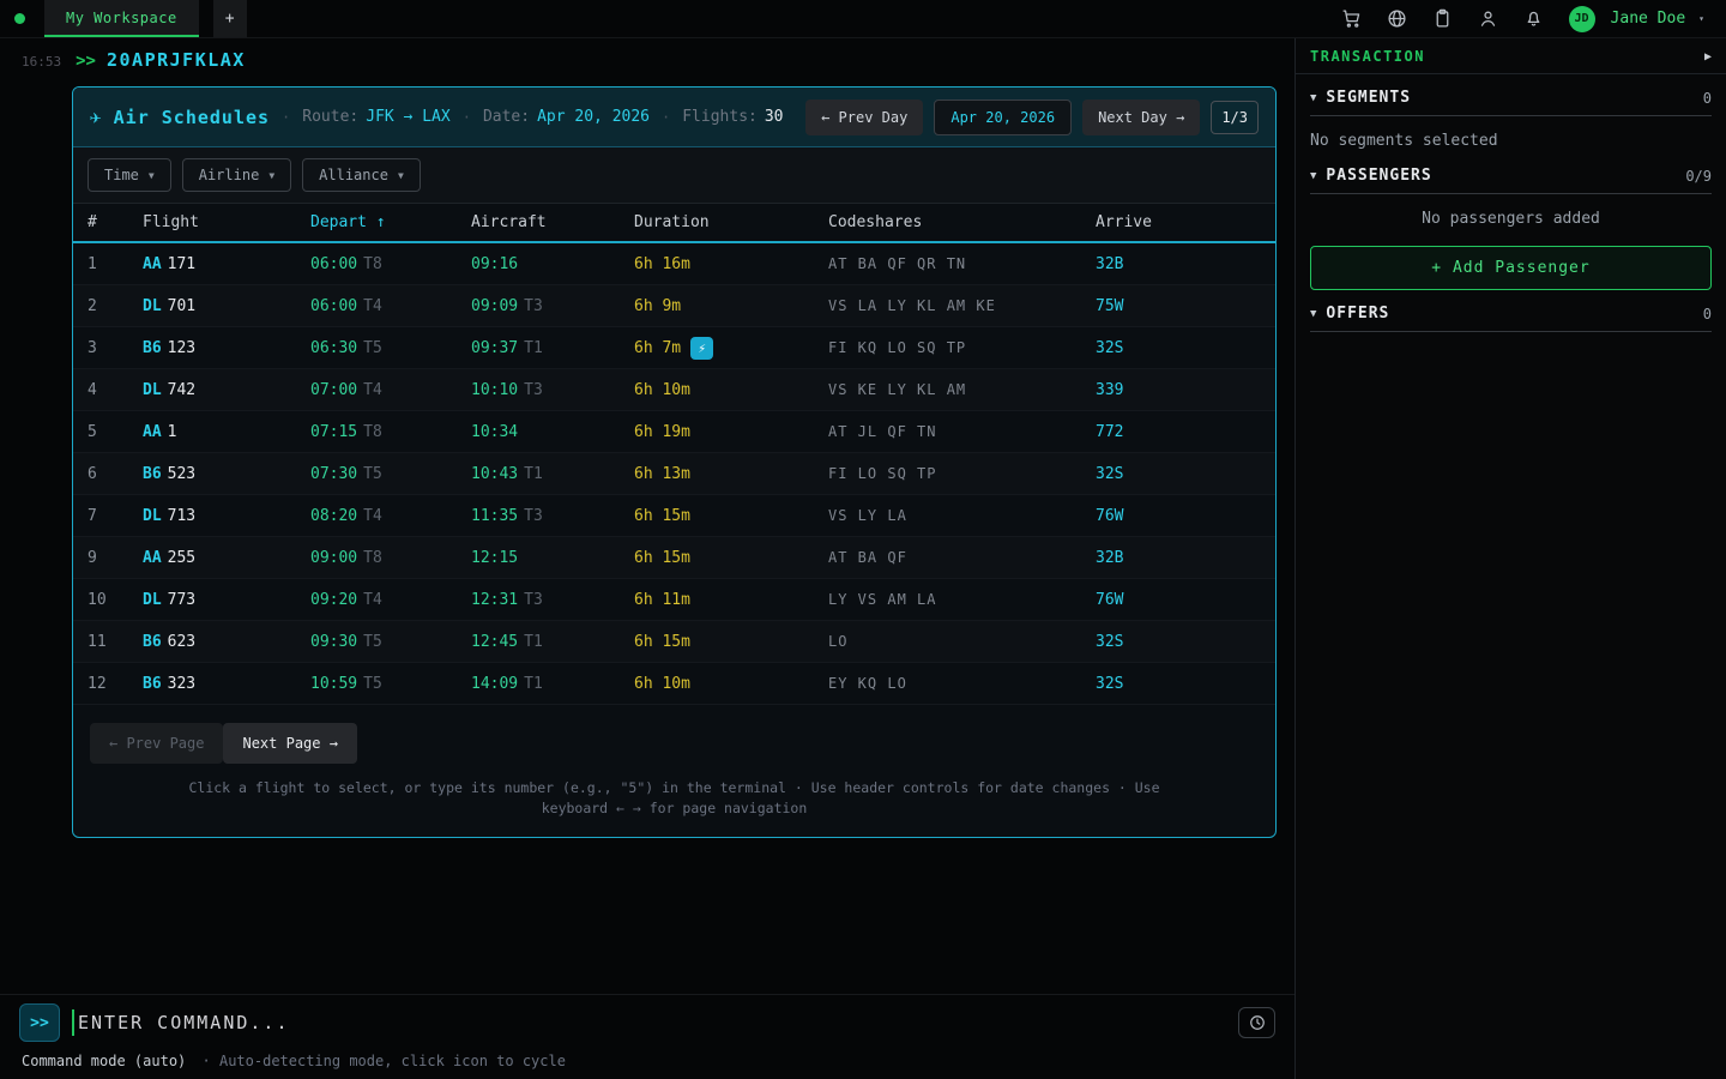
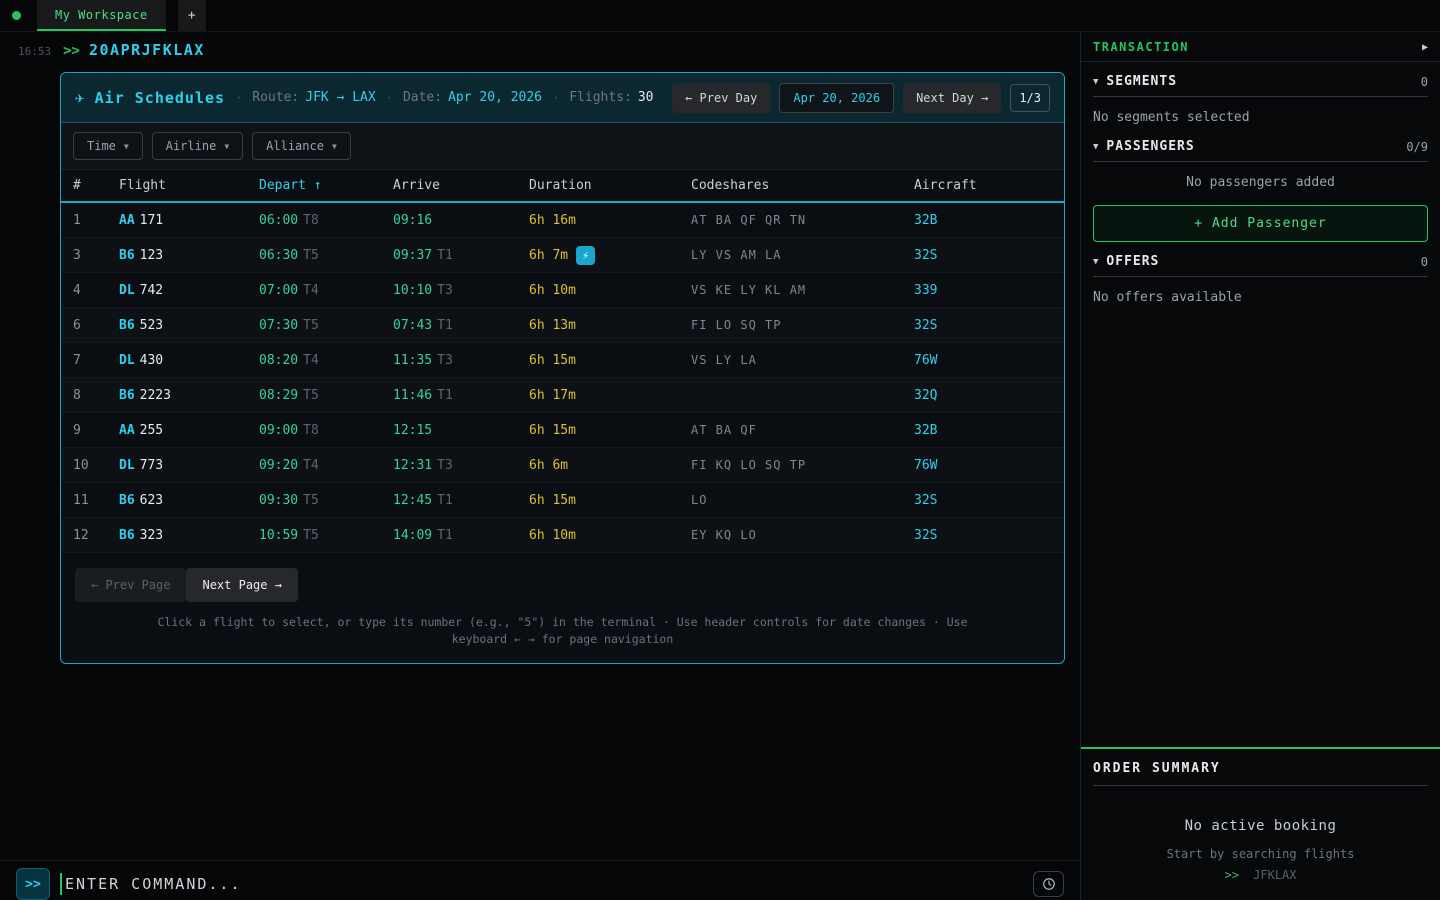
  My Workspace
  +
- JD
- Jane Doe
- ▾
  16:53
  >>
  20APRJFKLAX
  ✈
  Air Schedules
  ·
  Route:
  JFK → LAX
  ·
  Date:
  Apr 20, 2026
  ·
  Flights:
  30
  ← Prev Day
  Apr 20, 2026
  Next Day →
  1/3
  Time
  ▼
  Airline
  ▼
  Alliance
  ▼
  #
  Flight
  Depart ↑
- Aircraft
+ Arrive
  Duration
  Codeshares
- Arrive
+ Aircraft
  1
  AA 171
  06:00 T8
  09:16
  6h 16m
  AT BA QF QR TN
  32B
- 2
- DL 701
- 06:00 T4
- 09:09 T3
- 6h 9m
- VS LA LY KL AM KE
- 75W
  3
  B6 123
  06:30 T5
  09:37 T1
  6h 7m
  ⚡
- FI KQ LO SQ TP
+ LY VS AM LA
  32S
  4
  DL 742
  07:00 T4
  10:10 T3
  6h 10m
  VS KE LY KL AM
  339
- 5
- AA 1
- 07:15 T8
- 10:34
- 6h 19m
- AT JL QF TN
- 772
  6
  B6 523
  07:30 T5
- 10:43 T1
+ 07:43 T1
  6h 13m
  FI LO SQ TP
  32S
  7
- DL 713
+ DL 430
  08:20 T4
  11:35 T3
  6h 15m
  VS LY LA
  76W
+ 8
+ B6 2223
+ 08:29 T5
+ 11:46 T1
+ 6h 17m
+ 32Q
  9
  AA 255
  09:00 T8
  12:15
  6h 15m
  AT BA QF
  32B
  10
  DL 773
  09:20 T4
  12:31 T3
- 6h 11m
+ 6h 6m
- LY VS AM LA
+ FI KQ LO SQ TP
  76W
  11
  B6 623
  09:30 T5
  12:45 T1
  6h 15m
  LO
  32S
  12
  B6 323
  10:59 T5
  14:09 T1
  6h 10m
  EY KQ LO
  32S
  ← Prev Page
  Next Page →
  Click a flight to select, or type its number (e.g., "5") in the terminal · Use header controls for date changes · Use keyboard ← → for page navigation
  >>
  ENTER COMMAND...
- Command mode (auto) · Auto-detecting mode, click icon to cycle
  TRANSACTION
  ▶
  ▼
  SEGMENTS
  0
  No segments selected
  ▼
  PASSENGERS
  0/9
  No passengers added
  + Add Passenger
  ▼
  OFFERS
  0
+ No offers available
+ ORDER SUMMARY
+ No active booking
+ Start by searching flights
+ >> JFKLAX
